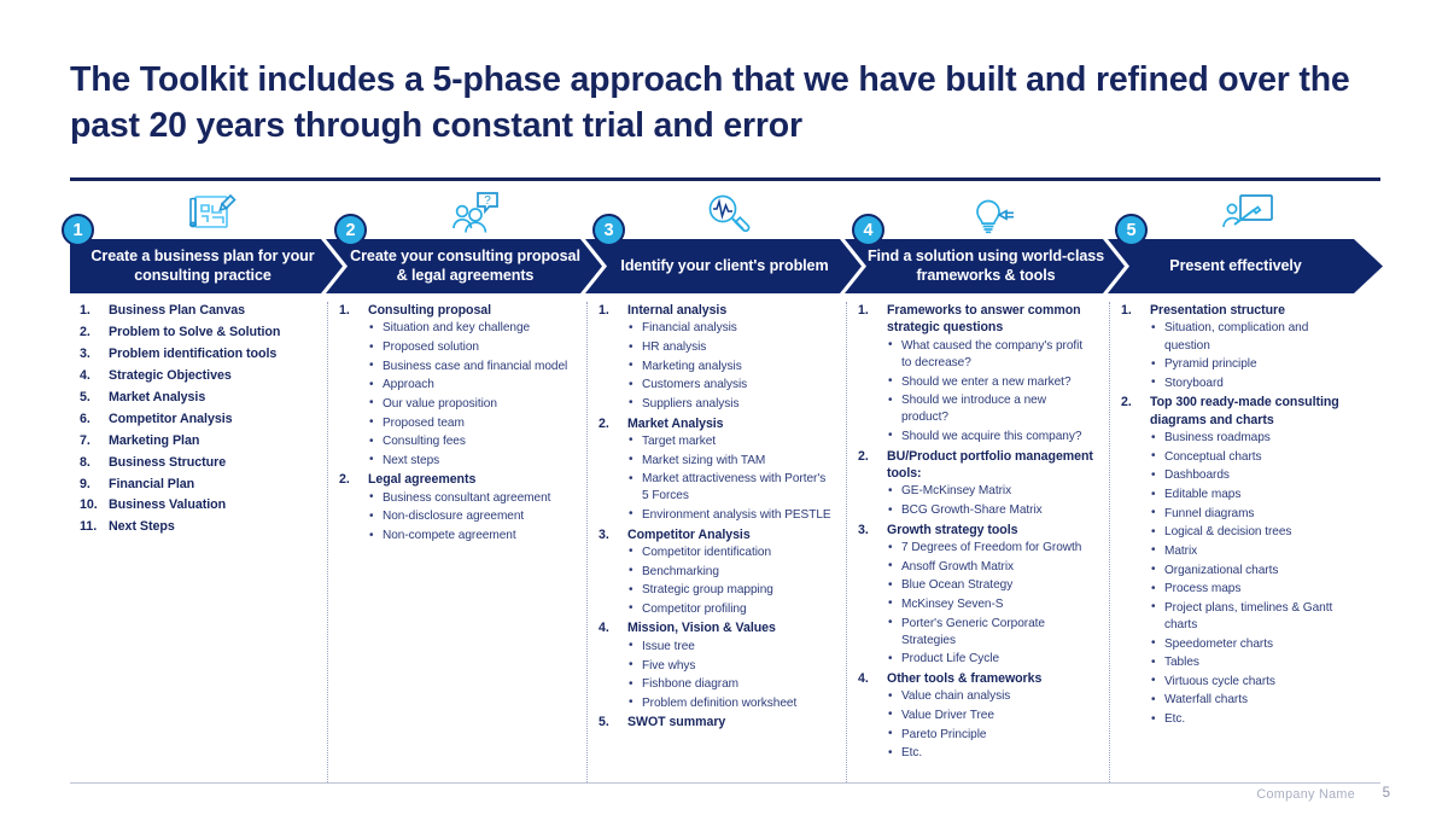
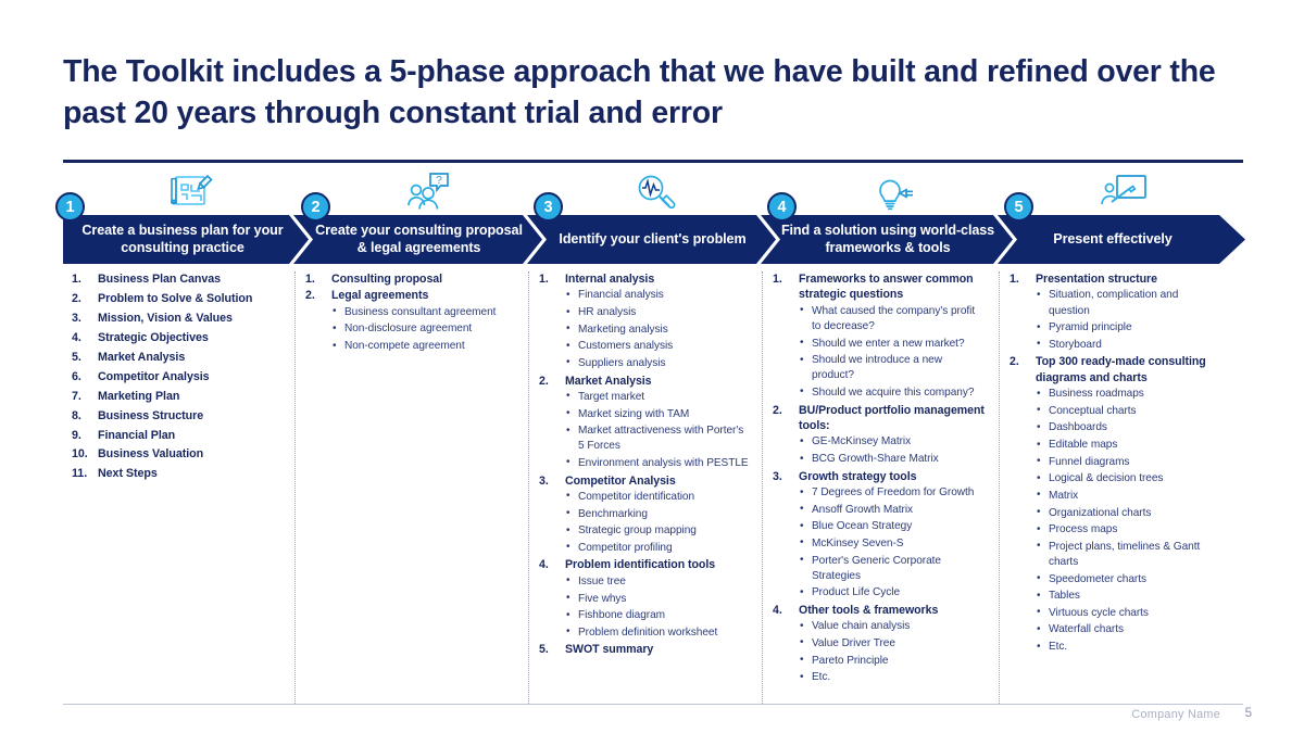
  The Toolkit includes a 5-phase approach that we have built and refined over the past 20 years through constant trial and error
  Create a business plan for your consulting practice
  Create your consulting proposal & legal agreements
  Identify your client's problem
  Find a solution using world-class frameworks & tools
  Present effectively
  1
  2
  3
  4
  5
  ?
  1.
  Business Plan Canvas
  2.
  Problem to Solve & Solution
  3.
- Problem identification tools
+ Mission, Vision & Values
  4.
  Strategic Objectives
  5.
  Market Analysis
  6.
  Competitor Analysis
  7.
  Marketing Plan
  8.
  Business Structure
  9.
  Financial Plan
  10.
  Business Valuation
  11.
  Next Steps
  1.
  Consulting proposal
- Situation and key challenge
- Proposed solution
- Business case and financial model
- Approach
- Our value proposition
- Proposed team
- Consulting fees
- Next steps
  2.
  Legal agreements
  Business consultant agreement
  Non-disclosure agreement
  Non-compete agreement
  1.
  Internal analysis
  Financial analysis
  HR analysis
  Marketing analysis
  Customers analysis
  Suppliers analysis
  2.
  Market Analysis
  Target market
  Market sizing with TAM
  Market attractiveness with Porter's 5 Forces
  Environment analysis with PESTLE
  3.
  Competitor Analysis
  Competitor identification
  Benchmarking
  Strategic group mapping
  Competitor profiling
  4.
- Mission, Vision & Values
+ Problem identification tools
  Issue tree
  Five whys
  Fishbone diagram
  Problem definition worksheet
  5.
  SWOT summary
  1.
  Frameworks to answer common strategic questions
  What caused the company's profit to decrease?
  Should we enter a new market?
  Should we introduce a new product?
  Should we acquire this company?
  2.
  BU/Product portfolio management tools:
  GE-McKinsey Matrix
  BCG Growth-Share Matrix
  3.
  Growth strategy tools
  7 Degrees of Freedom for Growth
  Ansoff Growth Matrix
  Blue Ocean Strategy
  McKinsey Seven-S
  Porter's Generic Corporate Strategies
  Product Life Cycle
  4.
  Other tools & frameworks
  Value chain analysis
  Value Driver Tree
  Pareto Principle
  Etc.
  1.
  Presentation structure
  Situation, complication and question
  Pyramid principle
  Storyboard
  2.
  Top 300 ready-made consulting diagrams and charts
  Business roadmaps
  Conceptual charts
  Dashboards
  Editable maps
  Funnel diagrams
  Logical & decision trees
  Matrix
  Organizational charts
  Process maps
  Project plans, timelines & Gantt charts
  Speedometer charts
  Tables
  Virtuous cycle charts
  Waterfall charts
  Etc.
  Company Name
  5
